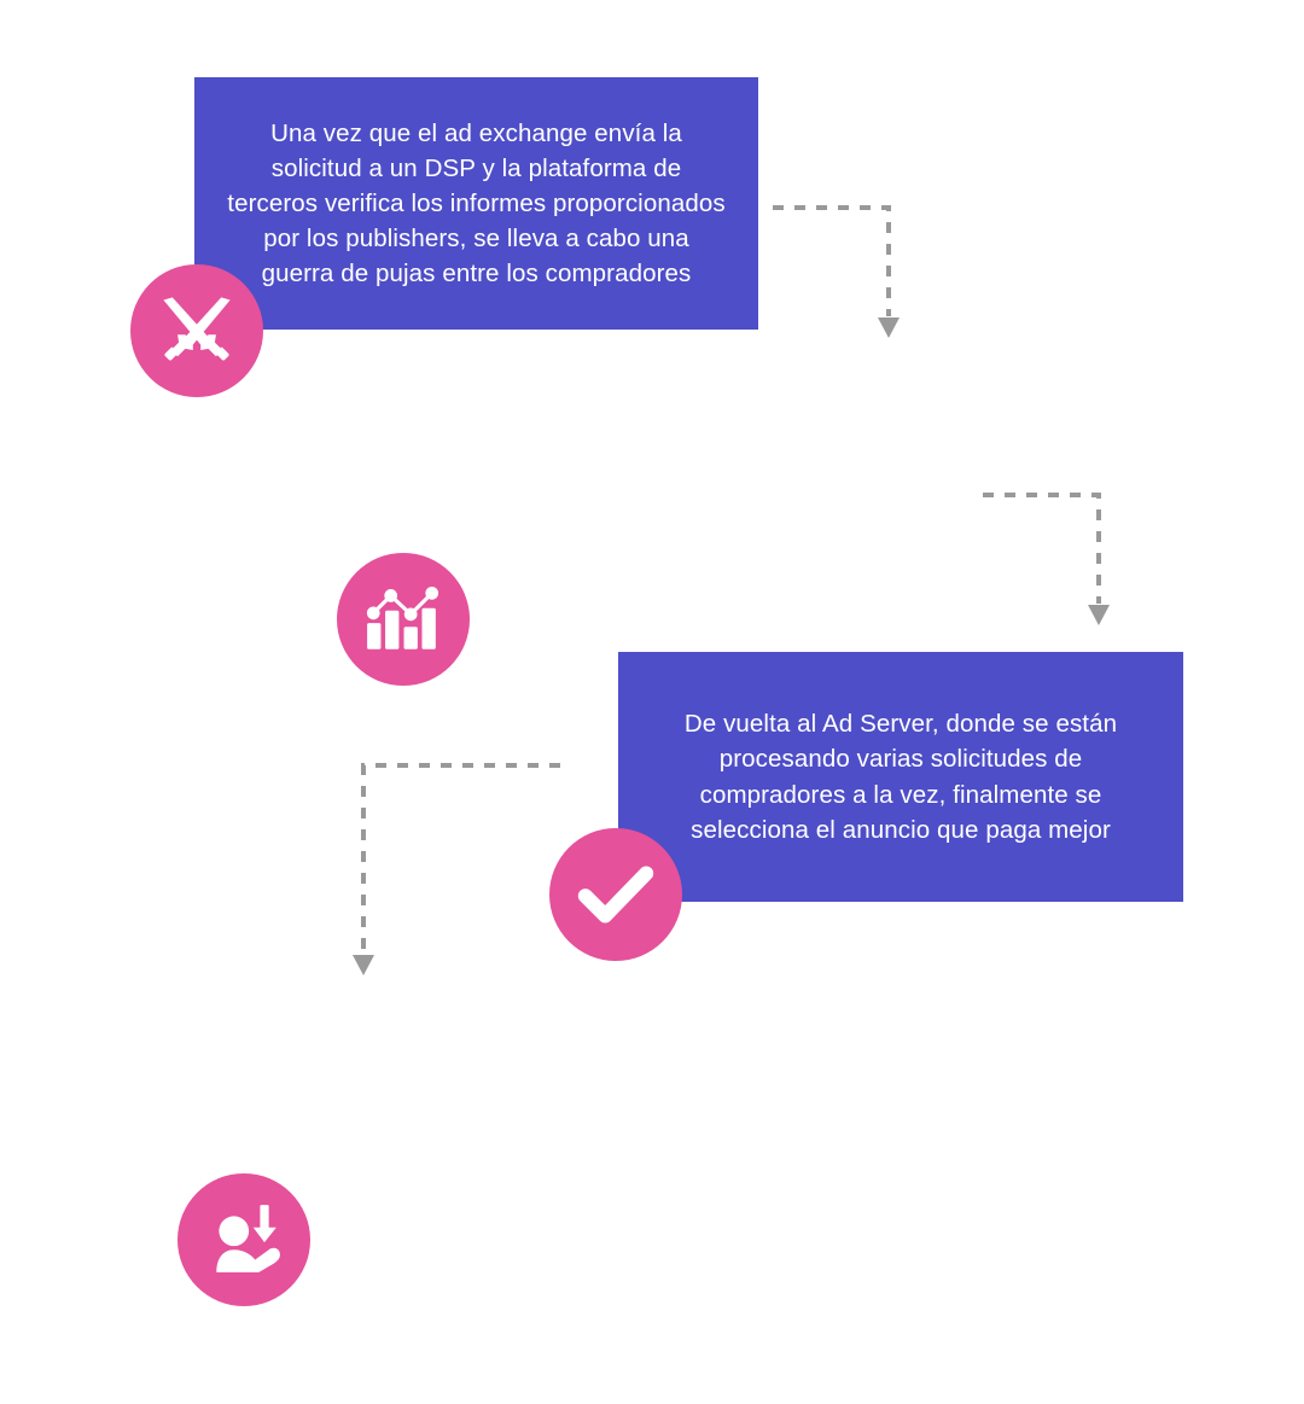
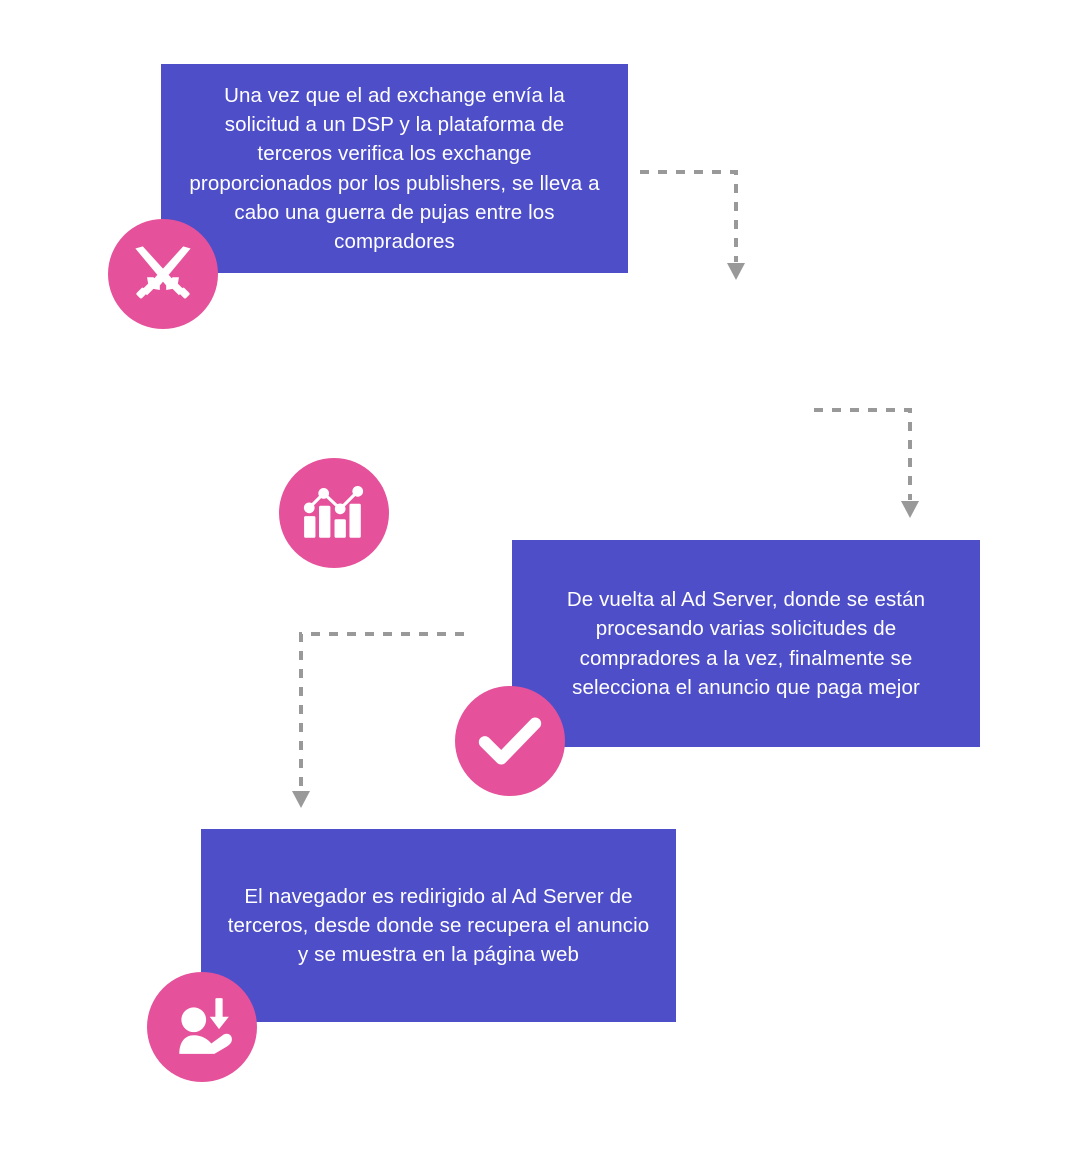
- Una vez que el ad exchange envía la solicitud a un DSP y la plataforma de terceros verifica los informes proporcionados por los publishers, se lleva a cabo una guerra de pujas entre los compradores
+ Una vez que el ad exchange envía la solicitud a un DSP y la plataforma de terceros verifica los exchange proporcionados por los publishers, se lleva a cabo una guerra de pujas entre los compradores
  De vuelta al Ad Server, donde se están procesando varias solicitudes de compradores a la vez, finalmente se selecciona el anuncio que paga mejor
+ El navegador es redirigido al Ad Server de terceros, desde donde se recupera el anuncio y se muestra en la página web
